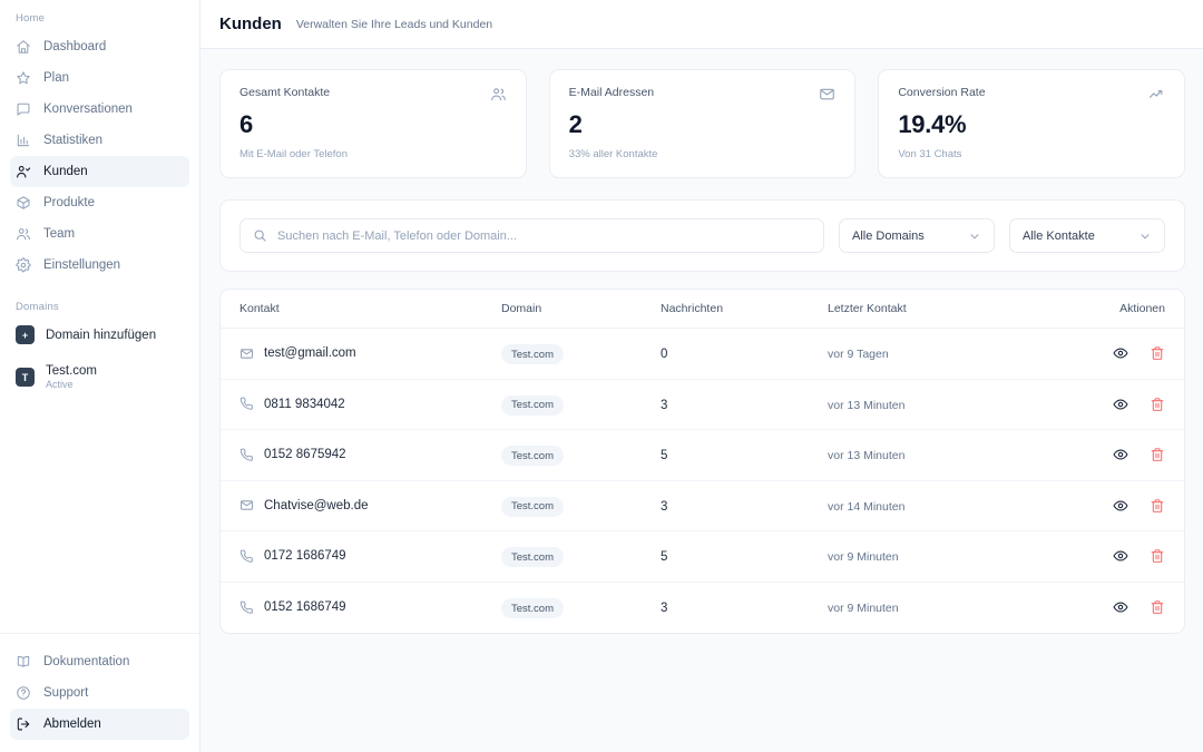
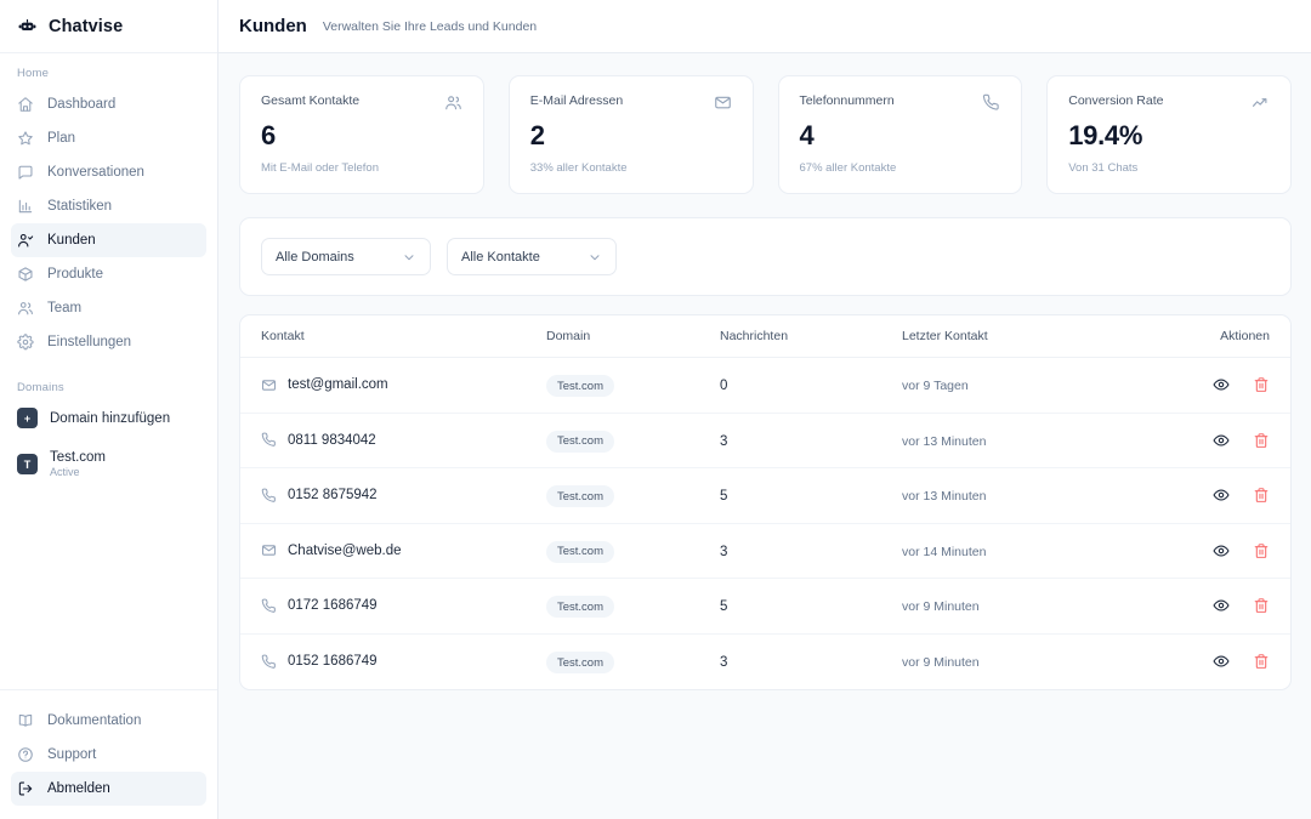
+ Chatvise
  Home
  Dashboard
  Plan
  Konversationen
  Statistiken
  Kunden
  Produkte
  Team
  Einstellungen
  Domains
  +
  Domain hinzufügen
  T
  Test.com
  Active
  Dokumentation
  Support
  Abmelden
  Kunden
  Verwalten Sie Ihre Leads und Kunden
  Gesamt Kontakte
  6
  Mit E-Mail oder Telefon
  E-Mail Adressen
  2
  33% aller Kontakte
+ Telefonnummern
+ 4
+ 67% aller Kontakte
  Conversion Rate
  19.4%
  Von 31 Chats
- Suchen nach E-Mail, Telefon oder Domain...
  Alle Domains
  Alle Kontakte
  Kontakt
  Domain
  Nachrichten
  Letzter Kontakt
  Aktionen
  test@gmail.com
  Test.com
  0
  vor 9 Tagen
  0811 9834042
  Test.com
  3
  vor 13 Minuten
  0152 8675942
  Test.com
  5
  vor 13 Minuten
  Chatvise@web.de
  Test.com
  3
  vor 14 Minuten
  0172 1686749
  Test.com
  5
  vor 9 Minuten
  0152 1686749
  Test.com
  3
  vor 9 Minuten
